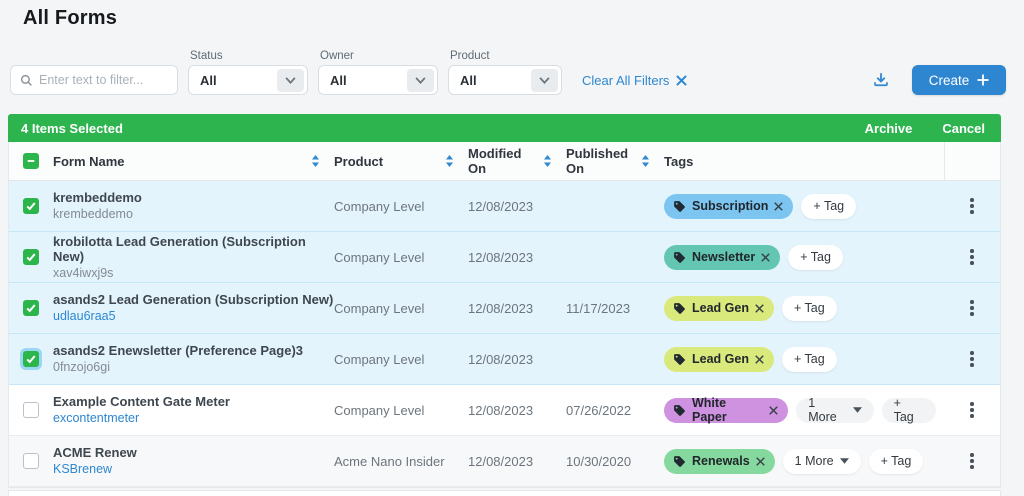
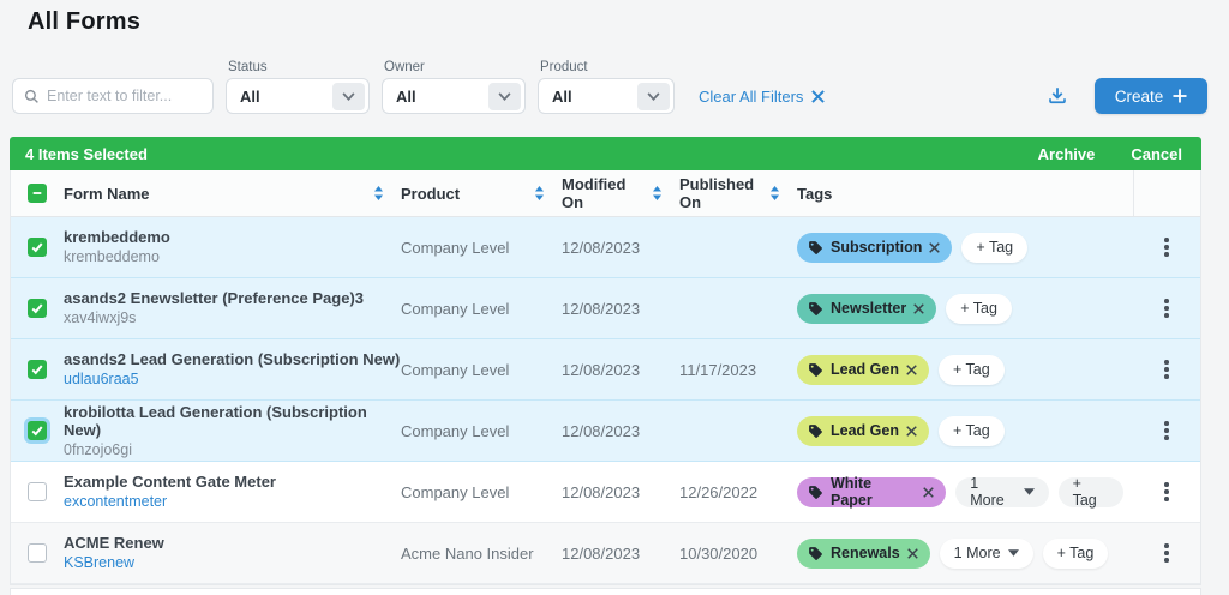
  All Forms
  Enter text to filter...
  Status
  All
  Owner
  All
  Product
  All
  Clear All Filters
  Create
  4 Items Selected
  Archive
  Cancel
  Form Name
  Product
  Modified On
  Published On
  Tags
  krembeddemo
  krembeddemo
  Company Level
  12/08/2023
  Subscription
  + Tag
- krobilotta Lead Generation (Subscription New)
+ asands2 Enewsletter (Preference Page)3
  xav4iwxj9s
  Company Level
  12/08/2023
  Newsletter
  + Tag
  asands2 Lead Generation (Subscription New)
  udlau6raa5
  Company Level
  12/08/2023
  11/17/2023
  Lead Gen
  + Tag
- asands2 Enewsletter (Preference Page)3
+ krobilotta Lead Generation (Subscription New)
  0fnzojo6gi
  Company Level
  12/08/2023
  Lead Gen
  + Tag
  Example Content Gate Meter
  excontentmeter
  Company Level
  12/08/2023
- 07/26/2022
+ 12/26/2022
  White Paper
  1 More
  + Tag
  ACME Renew
  KSBrenew
  Acme Nano Insider
  12/08/2023
  10/30/2020
  Renewals
  1 More
  + Tag
